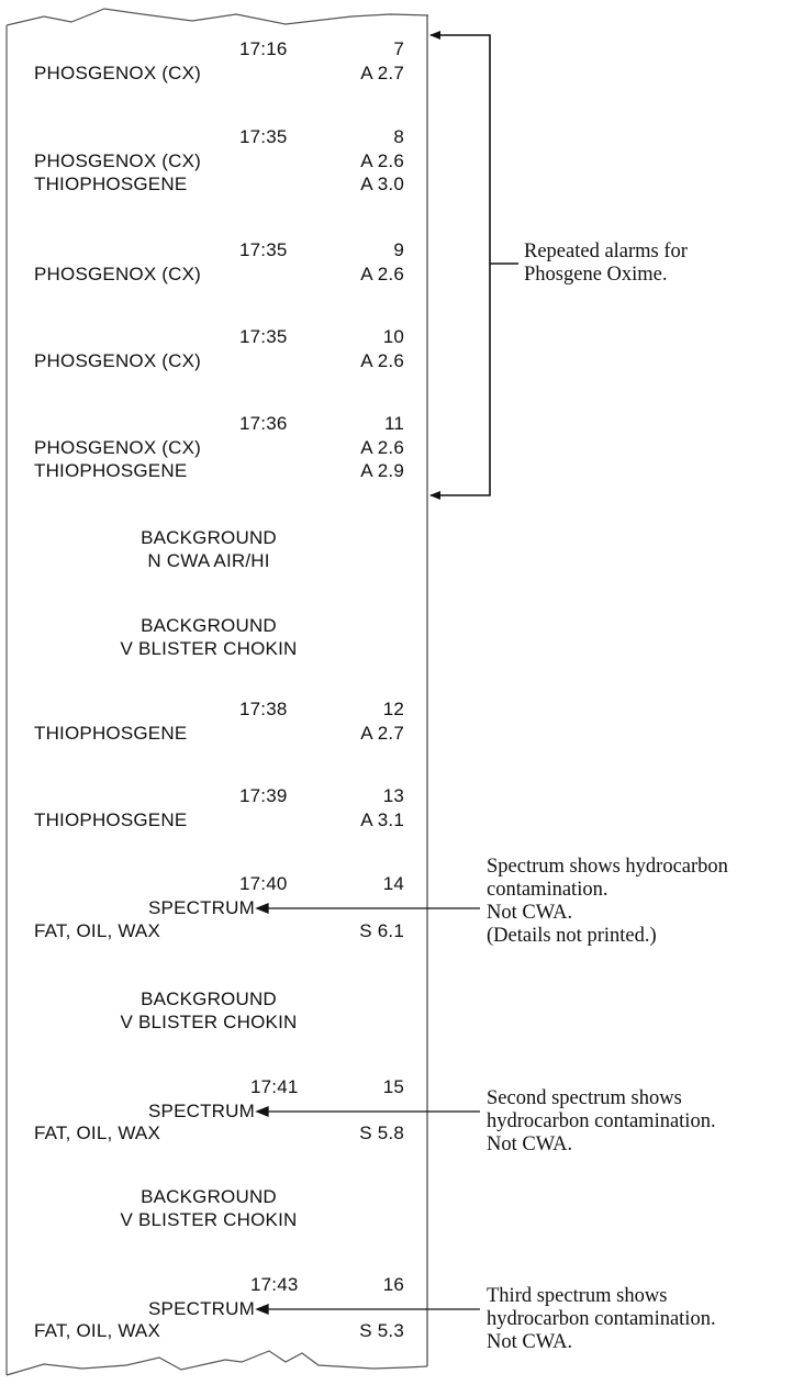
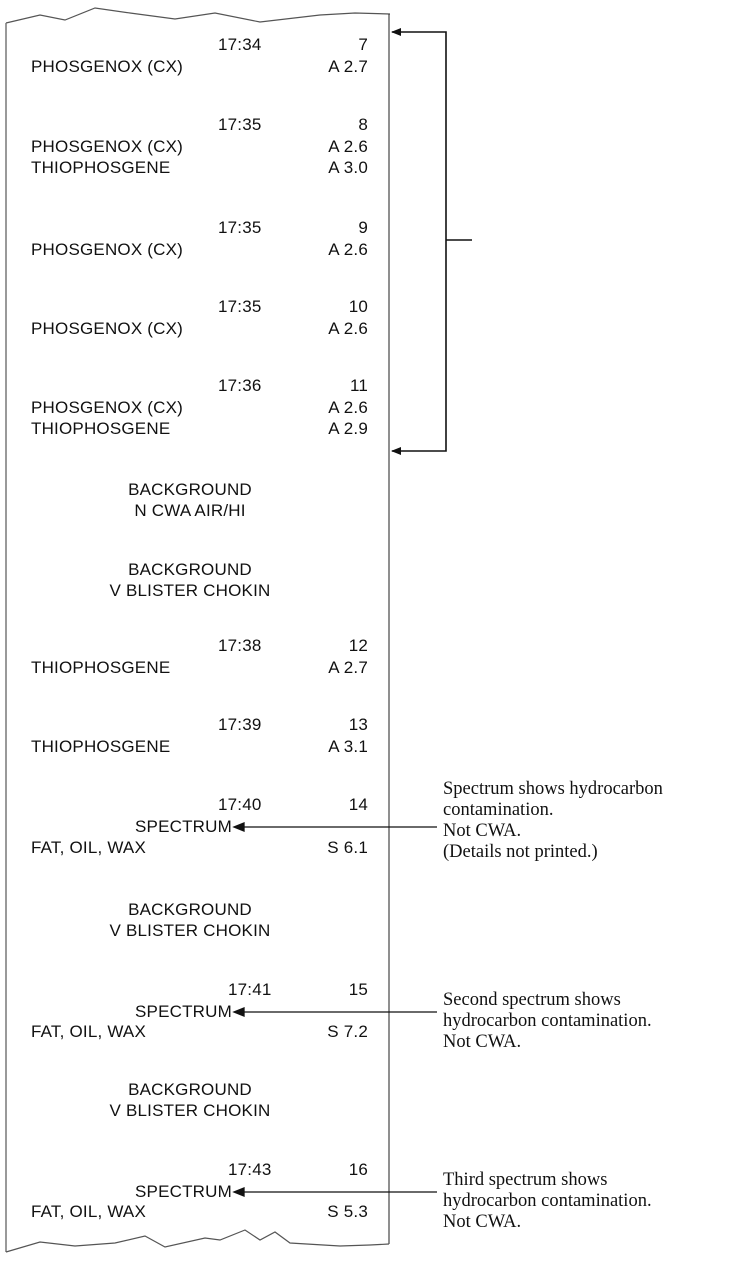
- 17:16
+ 17:34
  7
  PHOSGENOX (CX)
  A 2.7
  17:35
  8
  PHOSGENOX (CX)
  A 2.6
  THIOPHOSGENE
  A 3.0
  17:35
  9
  PHOSGENOX (CX)
  A 2.6
  17:35
  10
  PHOSGENOX (CX)
  A 2.6
  17:36
  11
  PHOSGENOX (CX)
  A 2.6
  THIOPHOSGENE
  A 2.9
  BACKGROUND
  N CWA AIR/HI
  BACKGROUND
  V BLISTER CHOKIN
  17:38
  12
  THIOPHOSGENE
  A 2.7
  17:39
  13
  THIOPHOSGENE
  A 3.1
  17:40
  14
  SPECTRUM
  FAT, OIL, WAX
  S 6.1
  BACKGROUND
  V BLISTER CHOKIN
  17:41
  15
  SPECTRUM
  FAT, OIL, WAX
- S 5.8
+ S 7.2
  BACKGROUND
  V BLISTER CHOKIN
  17:43
  16
  SPECTRUM
  FAT, OIL, WAX
  S 5.3
- Repeated alarms for
- Phosgene Oxime.
  Spectrum shows hydrocarbon
  contamination.
  Not CWA.
  (Details not printed.)
  Second spectrum shows
  hydrocarbon contamination.
  Not CWA.
  Third spectrum shows
  hydrocarbon contamination.
  Not CWA.
